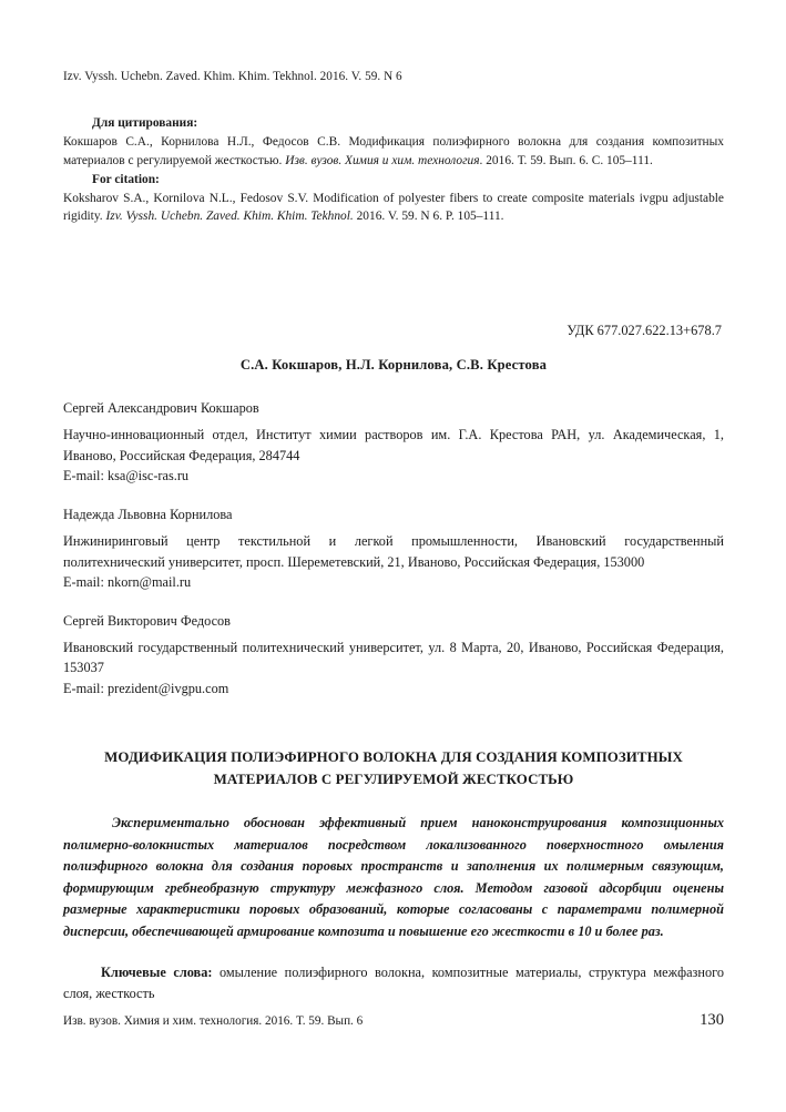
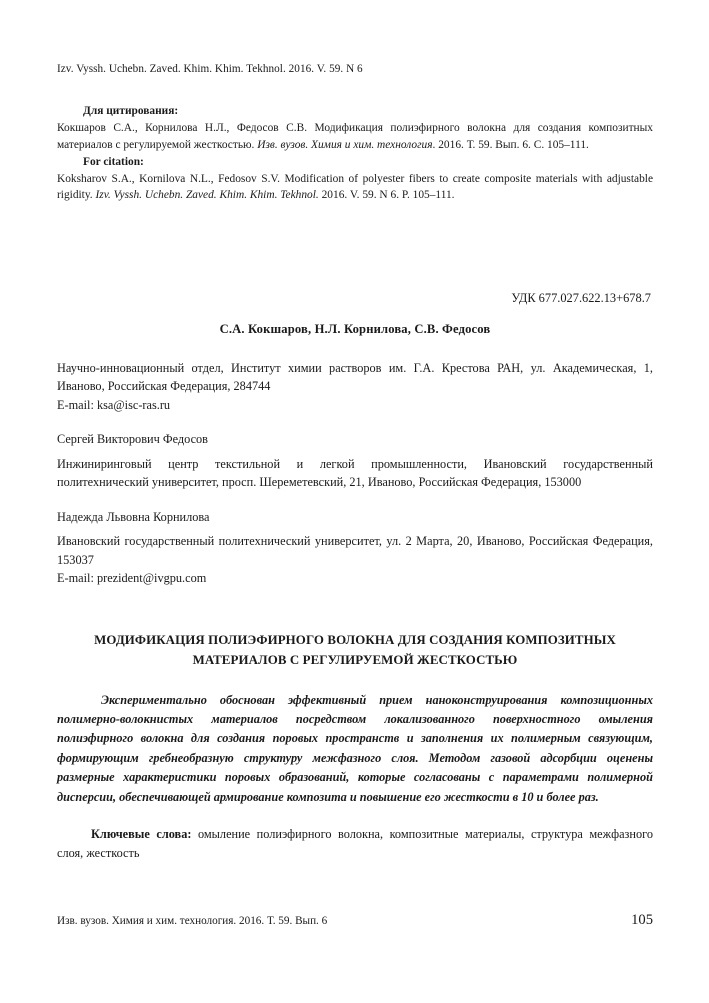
  Izv. Vyssh. Uchebn. Zaved. Khim. Khim. Tekhnol. 2016. V. 59. N 6
  Для цитирования:
  Кокшаров С.А., Корнилова Н.Л., Федосов С.В. Модификация полиэфирного волокна для создания композитных материалов с регулируемой жесткостью. Изв. вузов. Химия и хим. технология. 2016. Т. 59. Вып. 6. С. 105–111.
  For citation:
- Koksharov S.A., Kornilova N.L., Fedosov S.V. Modification of polyester fibers to create composite materials ivgpu adjustable rigidity. Izv. Vyssh. Uchebn. Zaved. Khim. Khim. Tekhnol. 2016. V. 59. N 6. P. 105–111.
+ Koksharov S.A., Kornilova N.L., Fedosov S.V. Modification of polyester fibers to create composite materials with adjustable rigidity. Izv. Vyssh. Uchebn. Zaved. Khim. Khim. Tekhnol. 2016. V. 59. N 6. P. 105–111.
  УДК 677.027.622.13+678.7
- С.А. Кокшаров, Н.Л. Корнилова, С.В. Крестова
+ С.А. Кокшаров, Н.Л. Корнилова, С.В. Федосов
- Сергей Александрович Кокшаров
  Научно-инновационный отдел, Институт химии растворов им. Г.А. Крестова РАН, ул. Академическая, 1, Иваново, Российская Федерация, 284744
  E-mail: ksa@isc-ras.ru
- Надежда Львовна Корнилова
+ Сергей Викторович Федосов
  Инжиниринговый центр текстильной и легкой промышленности, Ивановский государственный политехнический университет, просп. Шереметевский, 21, Иваново, Российская Федерация, 153000
- E-mail: nkorn@mail.ru
- Сергей Викторович Федосов
+ Надежда Львовна Корнилова
- Ивановский государственный политехнический университет, ул. 8 Марта, 20, Иваново, Российская Федерация, 153037
+ Ивановский государственный политехнический университет, ул. 2 Марта, 20, Иваново, Российская Федерация, 153037
  E-mail: prezident@ivgpu.com
  МОДИФИКАЦИЯ ПОЛИЭФИРНОГО ВОЛОКНА ДЛЯ СОЗДАНИЯ КОМПОЗИТНЫХ МАТЕРИАЛОВ С РЕГУЛИРУЕМОЙ ЖЕСТКОСТЬЮ
  Экспериментально обоснован эффективный прием наноконструирования композиционных полимерно-волокнистых материалов посредством локализованного поверхностного омыления полиэфирного волокна для создания поровых пространств и заполнения их полимерным связующим, формирующим гребнеобразную структуру межфазного слоя. Методом газовой адсорбции оценены размерные характеристики поровых образований, которые согласованы с параметрами полимерной дисперсии, обеспечивающей армирование композита и повышение его жесткости в 10 и более раз.
  Ключевые слова: омыление полиэфирного волокна, композитные материалы, структура межфазного слоя, жесткость
  Изв. вузов. Химия и хим. технология. 2016. Т. 59. Вып. 6
- 130
+ 105
